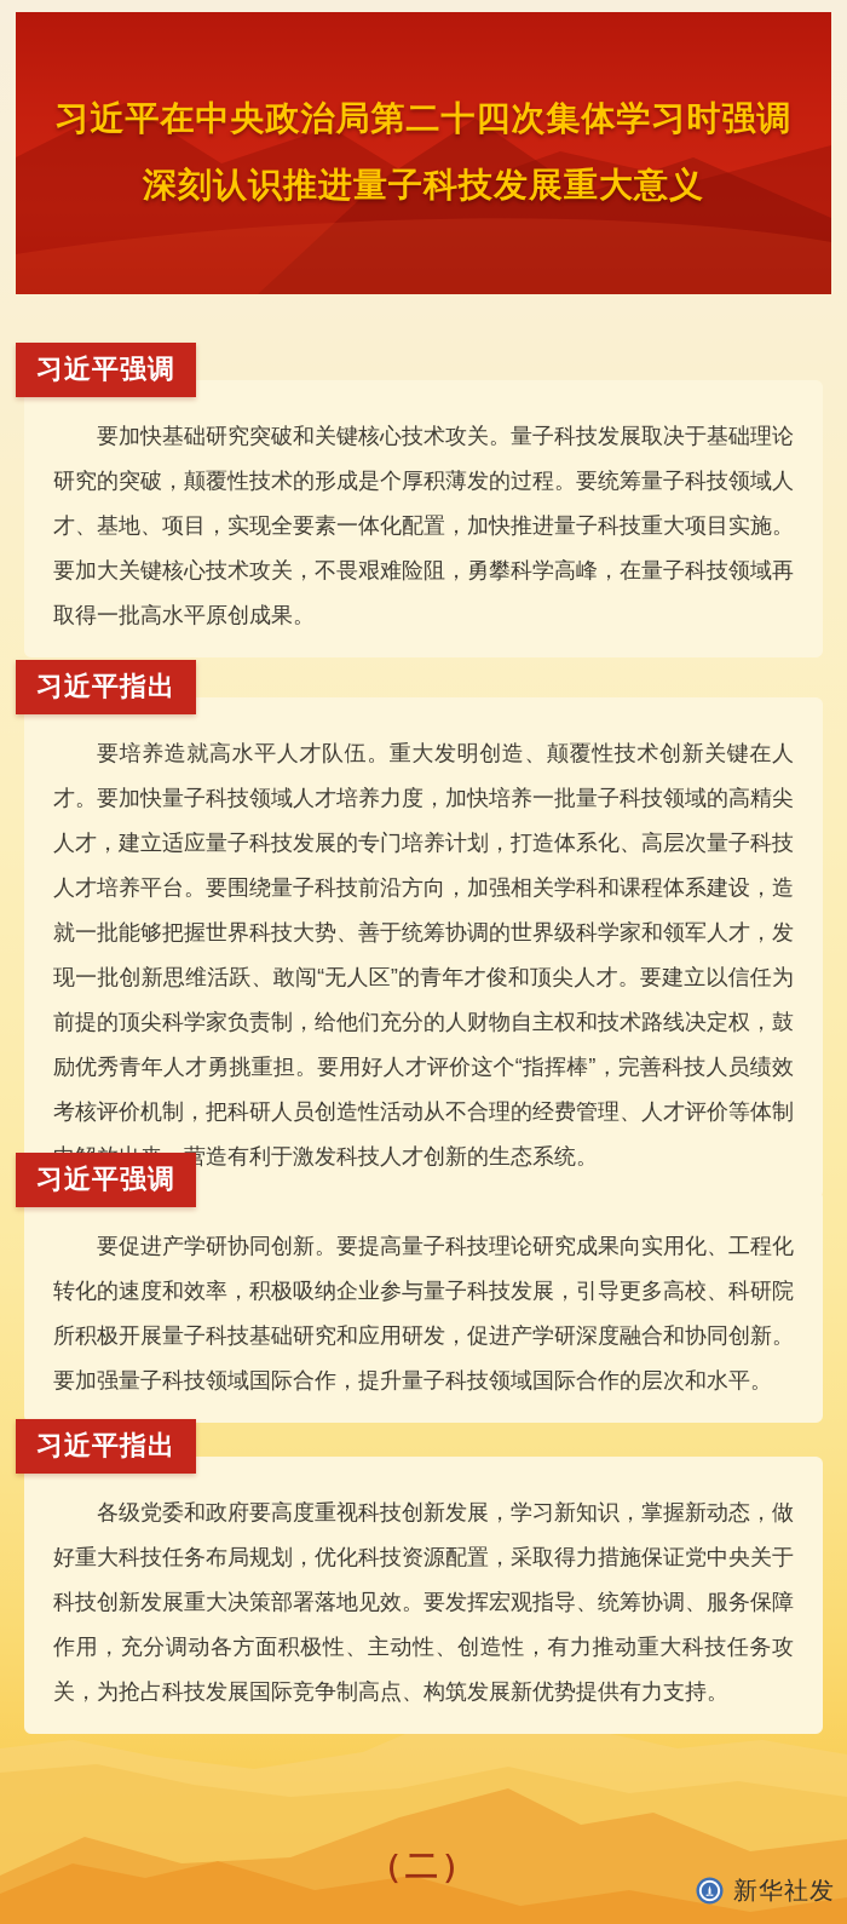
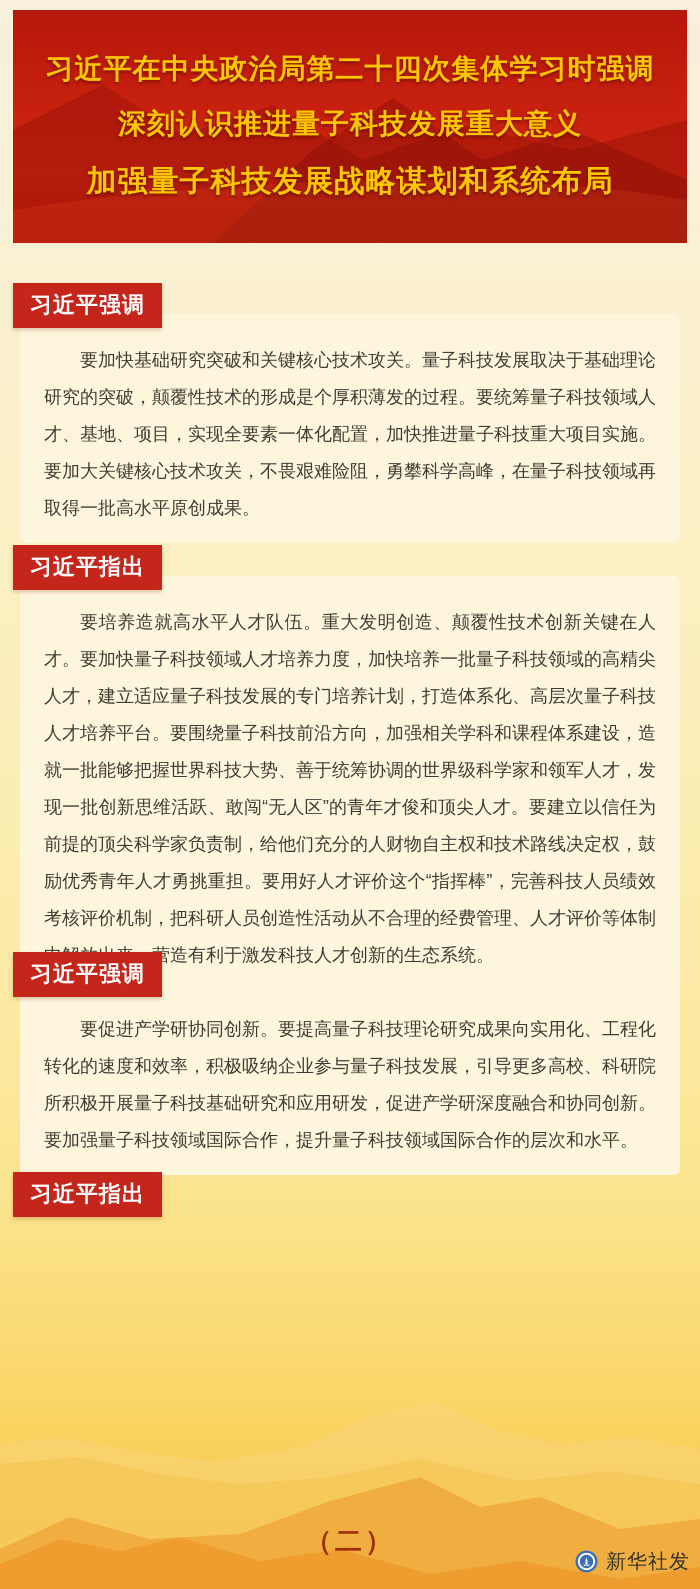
  习近平在中央政治局第二十四次集体学习时强调
  深刻认识推进量子科技发展重大意义
+ 加强量子科技发展战略谋划和系统布局
  习近平强调
  要加快基础研究突破和关键核心技术攻关。量子科技发展取决于基础理论研究的突破，颠覆性技术的形成是个厚积薄发的过程。要统筹量子科技领域人才、基地、项目，实现全要素一体化配置，加快推进量子科技重大项目实施。要加大关键核心技术攻关，不畏艰难险阻，勇攀科学高峰，在量子科技领域再取得一批高水平原创成果。
  习近平指出
  要培养造就高水平人才队伍。重大发明创造、颠覆性技术创新关键在人才。要加快量子科技领域人才培养力度，加快培养一批量子科技领域的高精尖人才，建立适应量子科技发展的专门培养计划，打造体系化、高层次量子科技人才培养平台。要围绕量子科技前沿方向，加强相关学科和课程体系建设，造就一批能够把握世界科技大势、善于统筹协调的世界级科学家和领军人才，发现一批创新思维活跃、敢闯“无人区”的青年才俊和顶尖人才。要建立以信任为前提的顶尖科学家负责制，给他们充分的人财物自主权和技术路线决定权，鼓励优秀青年人才勇挑重担。要用好人才评价这个“指挥棒”，完善科技人员绩效考核评价机制，把科研人员创造性活动从不合理的经费管理、人才评价等体制造有利于激发科技人才创新的生态系统。
  习近平强调
  要促进产学研协同创新。要提高量子科技理论研究成果向实用化、工程化转化的速度和效率，积极吸纳企业参与量子科技发展，引导更多高校、科研院所积极开展量子科技基础研究和应用研发，促进产学研深度融合和协同创新。要加强量子科技领域国际合作，提升量子科技领域国际合作的层次和水平。
  习近平指出
- 各级党委和政府要高度重视科技创新发展，学习新知识，掌握新动态，做好重大科技任务布局规划，优化科技资源配置，采取得力措施保证党中央关于科技创新发展重大决策部署落地见效。要发挥宏观指导、统筹协调、服务保障作用，充分调动各方面积极性、主动性、创造性，有力推动重大科技任务攻关，为抢占科技发展国际竞争制高点、构筑发展新优势提供有力支持。
  （二）
  新华社发
